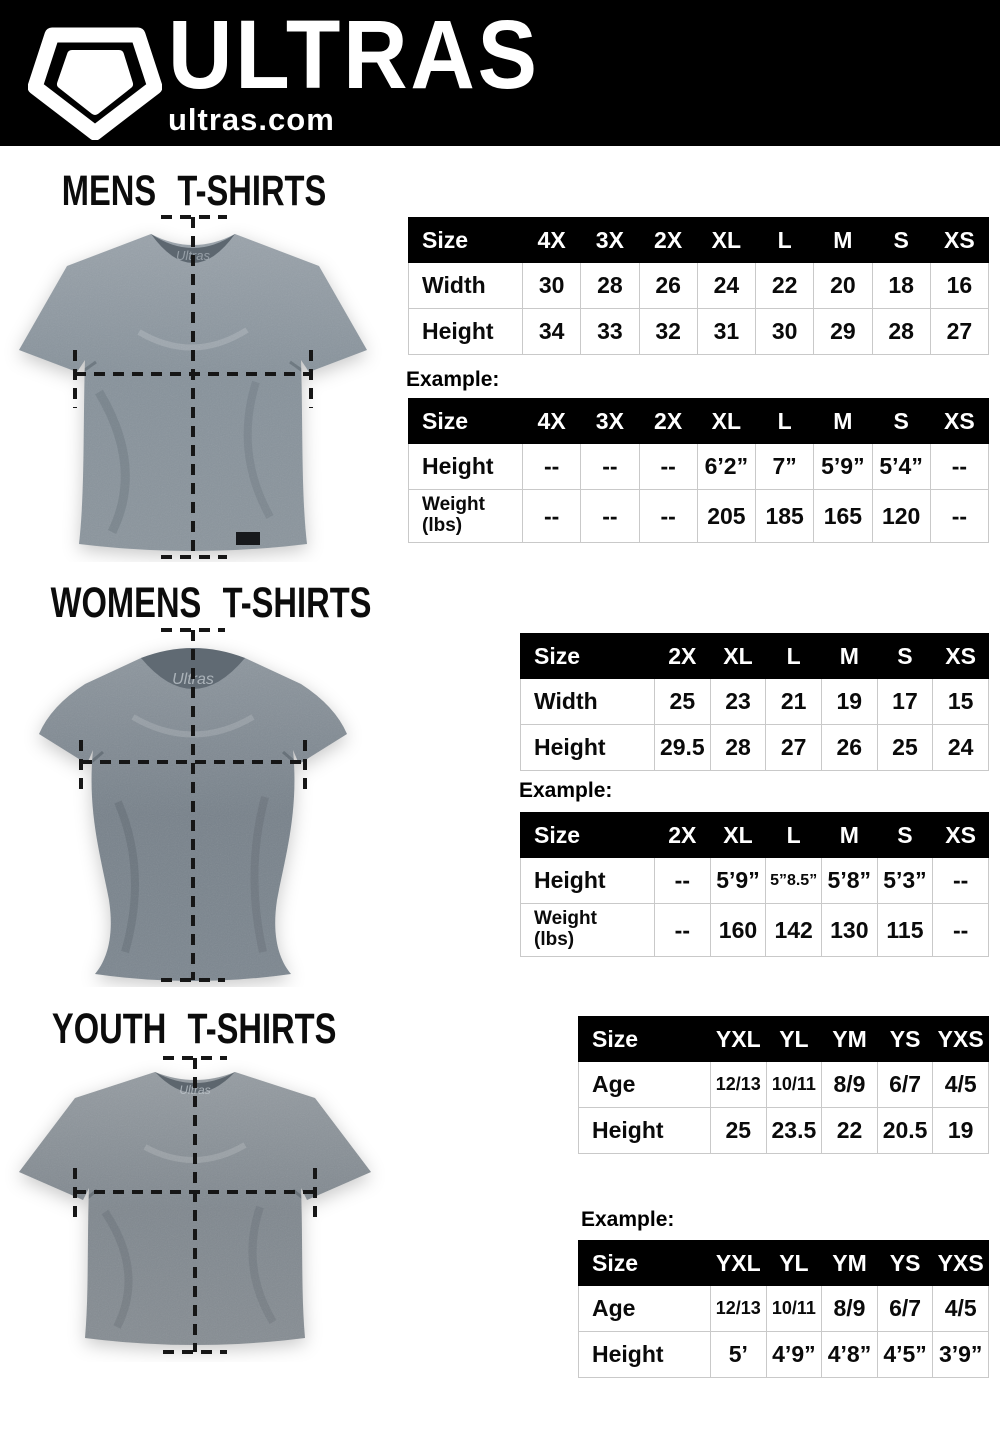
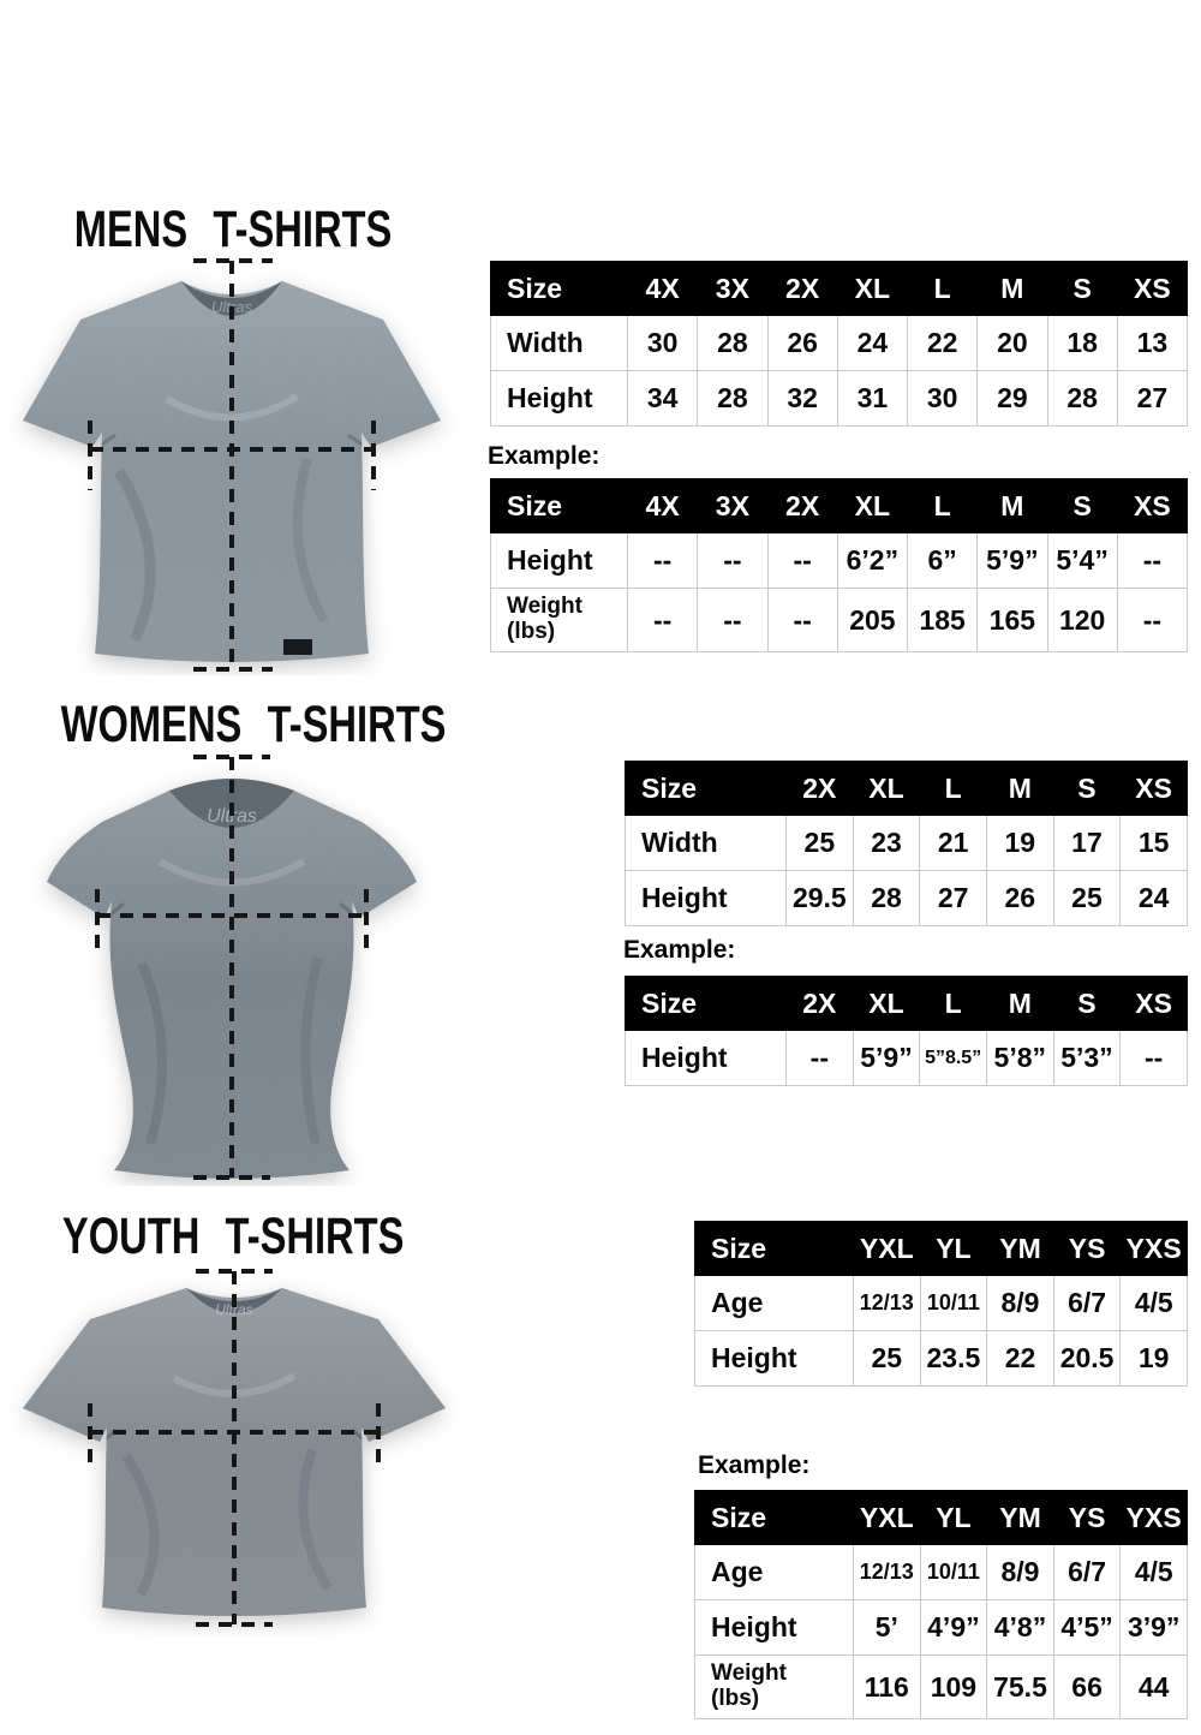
- ULTRAS
- ultras.com
  MENS T-SHIRTS
  Ultas
  Size	4X	3X	2X	XL	L	M	S	XS
- Width	30	28	26	24	22	20	18	16
+ Width	30	28	26	24	22	20	18	13
- Height	34	33	32	31	30	29	28	27
+ Height	34	28	32	31	30	29	28	27
  Example:
  Size	4X	3X	2X	XL	L	M	S	XS
- Height	--	--	--	6’2”	7”	5’9”	5’4”	--
+ Height	--	--	--	6’2”	6”	5’9”	5’4”	--
  Weight (lbs)	--	--	--	205	185	165	120	--
  WOMENS T-SHIRTS
  Ultras
  Size	2X	XL	L	M	S	XS
  Width	25	23	21	19	17	15
  Height	29.5	28	27	26	25	24
  Example:
  Size	2X	XL	L	M	S	XS
  Height	--	5’9”	5”8.5”	5’8”	5’3”	--
- Weight (lbs)	--	160	142	130	115	--
  YOUTH T-SHIRTS
  Ultras
  Size	YXL	YL	YM	YS	YXS
  Age	12/13	10/11	8/9	6/7	4/5
  Height	25	23.5	22	20.5	19
  Example:
  Size	YXL	YL	YM	YS	YXS
  Age	12/13	10/11	8/9	6/7	4/5
  Height	5’	4’9”	4’8”	4’5”	3’9”
+ Weight (lbs)	116	109	75.5	66	44
